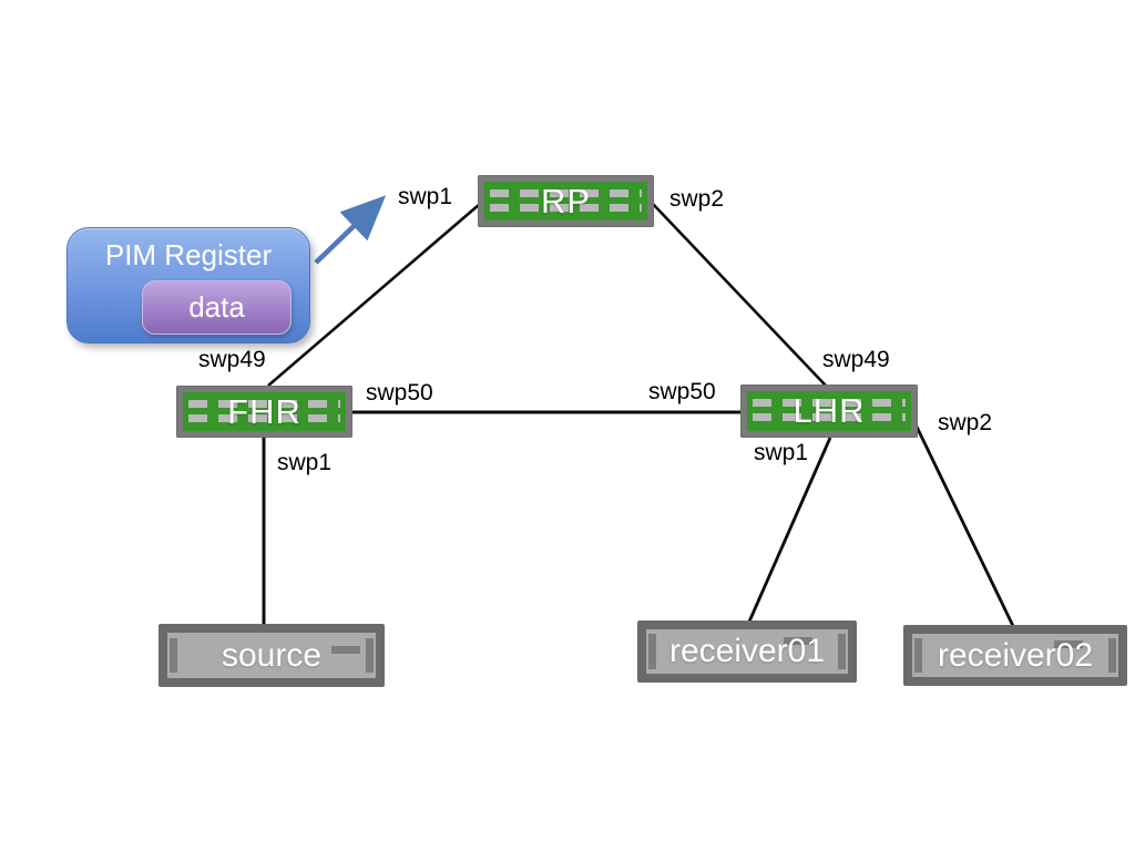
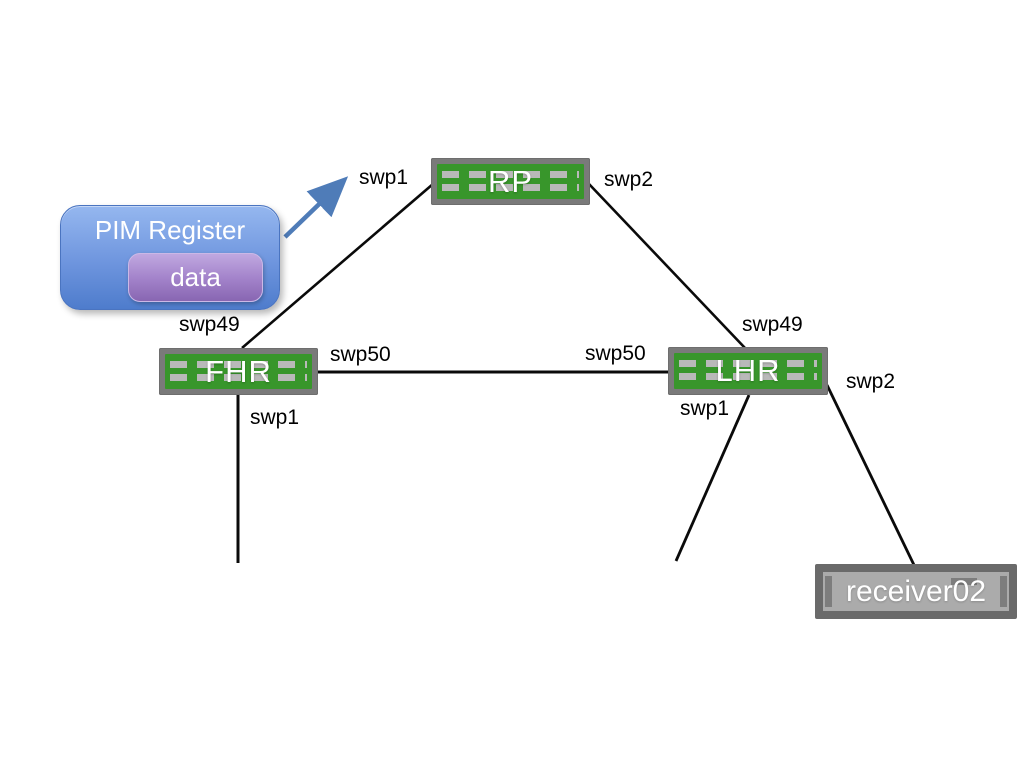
  RP
  FHR
  LHR
- source
- receiver01
  receiver02
  swp1
  swp2
  swp49
  swp50
  swp50
  swp49
  swp1
  swp1
  swp2
  PIM Register
  data
